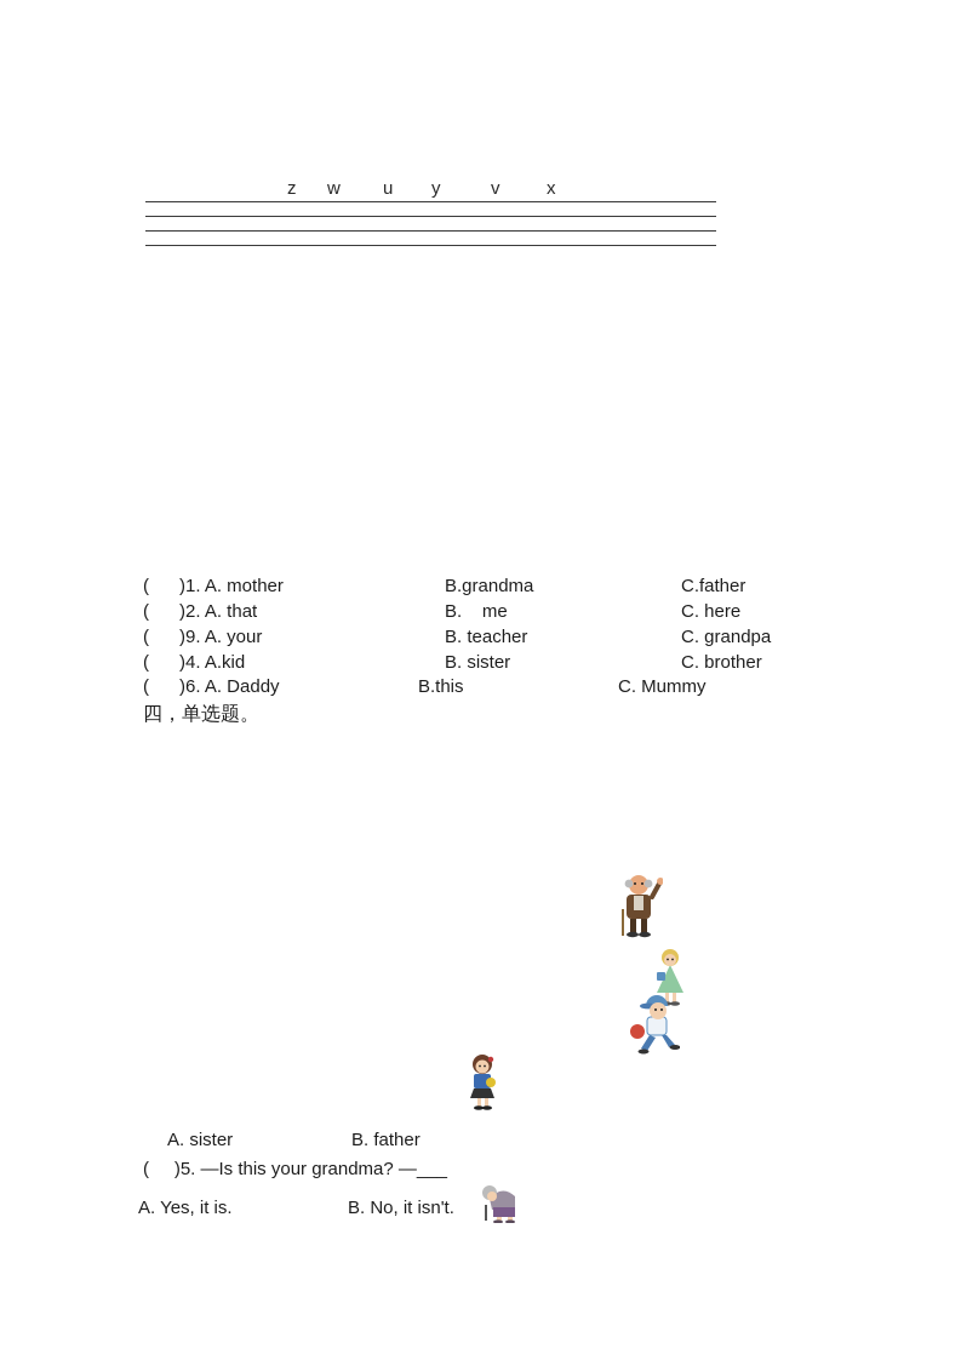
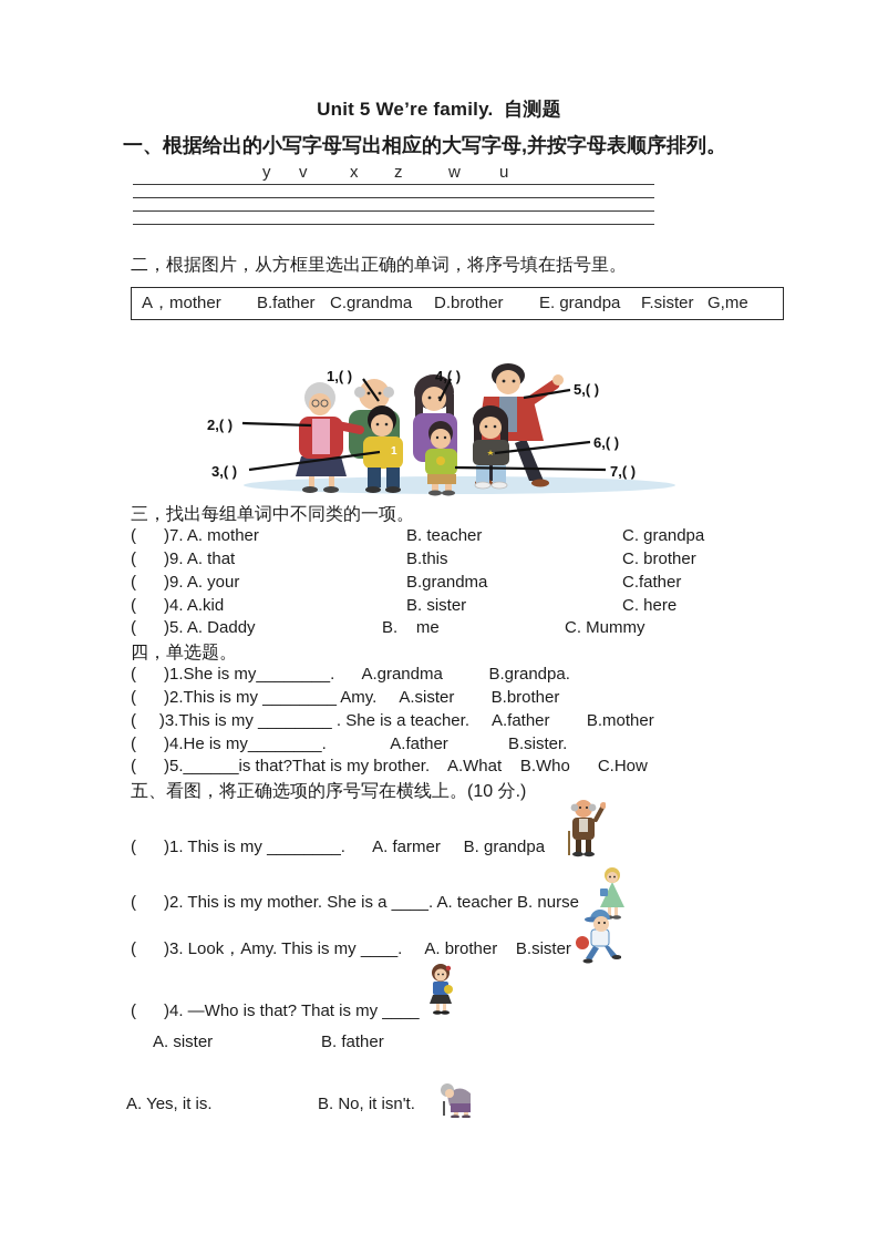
+ Unit 5 We’re family. 自测题
+ 一、根据给出的小写字母写出相应的大写字母,并按字母表顺序排列。
- z
+ y
- w
+ v
- u
+ x
- y
+ z
- v
+ w
- x
+ u
+ 二，根据图片，从方框里选出正确的单词，将序号填在括号里。
+ A，mother
+ B.father
+ C.grandma
+ D.brother
+ E. grandpa
+ F.sister
+ G,me
+ 1
+ 1,( )
+ 2,( )
+ 3,( )
+ 4,( )
+ 5,( )
+ 6,( )
+ 7,( )
+ 三，找出每组单词中不同类的一项。
- ( )1. A. mother
+ ( )7. A. mother
- B.grandma
+ B. teacher
- C.father
+ C. grandpa
- ( )2. A. that
+ ( )9. A. that
- B. me
+ B.this
- C. here
+ C. brother
  ( )9. A. your
- B. teacher
+ B.grandma
- C. grandpa
+ C.father
  ( )4. A.kid
  B. sister
- C. brother
+ C. here
- ( )6. A. Daddy
+ ( )5. A. Daddy
- B.this
+ B. me
  C. Mummy
  四，单选题。
+ ( )1.She is my________. A.grandma B.grandpa.
+ ( )2.This is my ________ Amy. A.sister B.brother
+ ( )3.This is my ________ . She is a teacher. A.father B.mother
+ ( )4.He is my________. A.father B.sister.
+ ( )5.______is that?That is my brother. A.What B.Who C.How
+ 五、看图，将正确选项的序号写在横线上。(10 分.)
+ ( )1. This is my ________. A. farmer B. grandpa
+ ( )2. This is my mother. She is a ____. A. teacher B. nurse
+ ( )3. Look，Amy. This is my ____. A. brother B.sister
+ ( )4. —Who is that? That is my ____
  A. sister
  B. father
- ( )5. —Is this your grandma? —___
  A. Yes, it is.
  B. No, it isn't.
